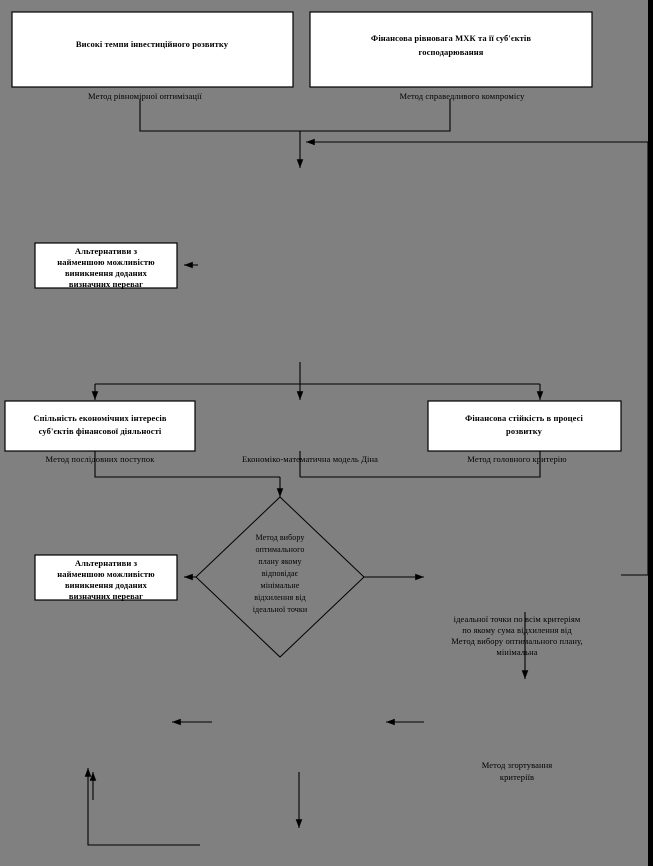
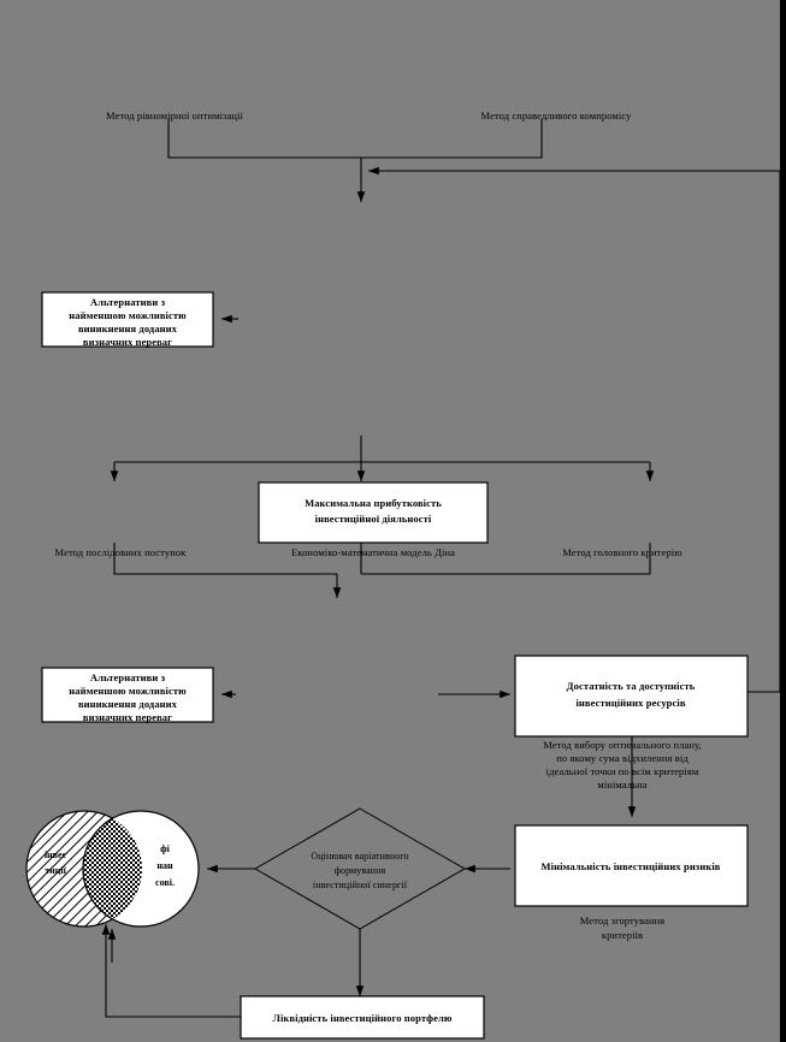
- Високі темпи інвестиційного розвитку
  Метод рівномірної оптимізації
- Фінансова рівновага МХК та її суб'єктів
- господарювання
  Метод справедливого компромісу
  Альтернативи з
  найменшою можливістю
  виникнення доданих
  визначних переваг
- Спільність економічних інтересів
- суб'єктів фінансової діяльності
  Метод послідовних поступок
+ Максимальна прибутковість
+ інвестиційної діяльності
  Економіко-математична модель Діна
- Фінансова стійкість в процесі
- розвитку
  Метод головного критерію
- Метод вибору
- оптимального
- плану якому
- відповідає
- мінімальне
- відхилення від
- ідеальної точки
  Альтернативи з
  найменшою можливістю
  виникнення доданих
  визначних переваг
+ Достатність та доступність
+ інвестиційних ресурсів
- ідеальної точки по всім критеріям
+ Метод вибору оптимального плану,
  по якому сума відхилення від
- Метод вибору оптимального плану,
+ ідеальної точки по всім критеріям
  мінімальна
+ Мінімальність інвестиційних ризиків
  Метод згортування
  критеріїв
+ Оцінювач варіативного
+ формування
+ інвестиційної синергії
+ інвес
+ тиції
+ фі
+ нан
+ сові.
+ Ліквідність інвестиційного портфелю
